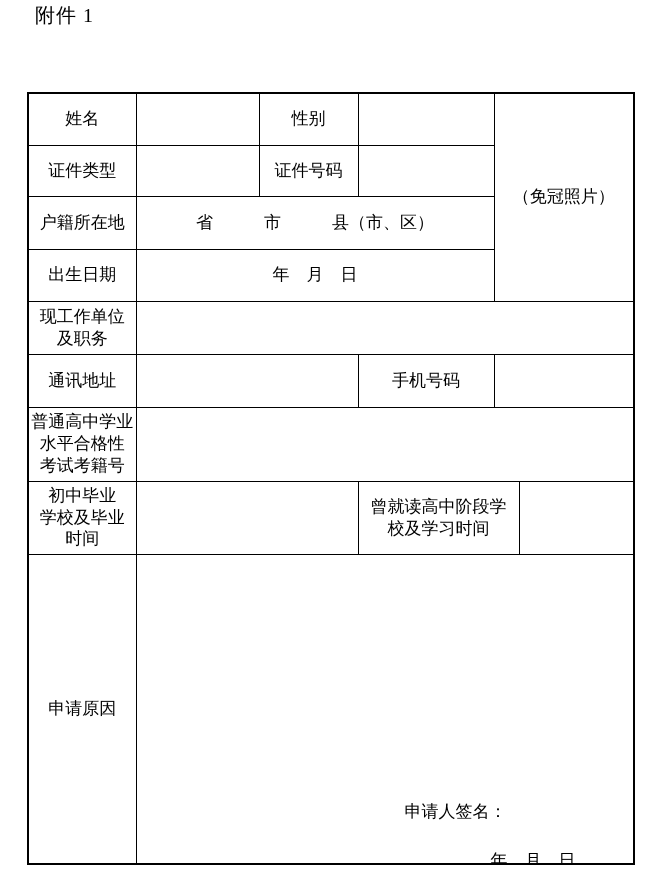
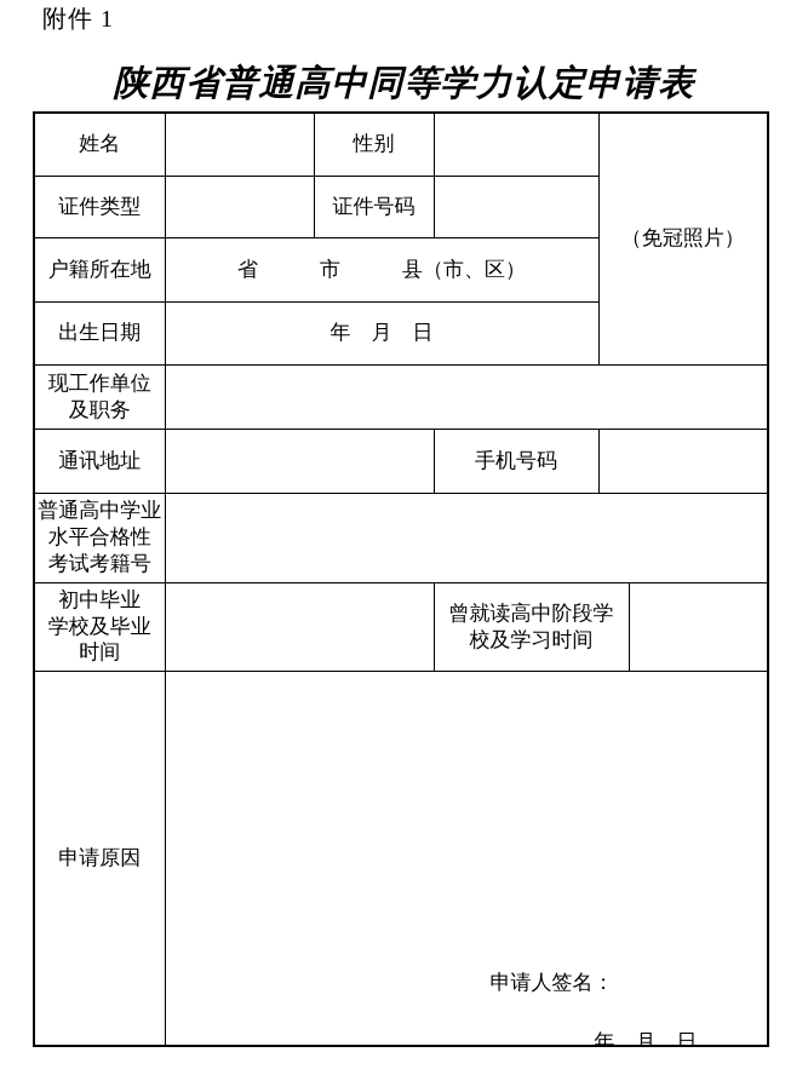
  附件 1
+ 陕西省普通高中同等学力认定申请表
  姓名		性别		（免冠照片）
  证件类型		证件号码
  户籍所在地	省 市 县（市、区）
  出生日期	年 月 日
  现工作单位 及职务
  通讯地址		手机号码
  普通高中学业 水平合格性 考试考籍号
  初中毕业 学校及毕业 时间		曾就读高中阶段学 校及学习时间
  申请原因	申请人签名： 年 月 日
